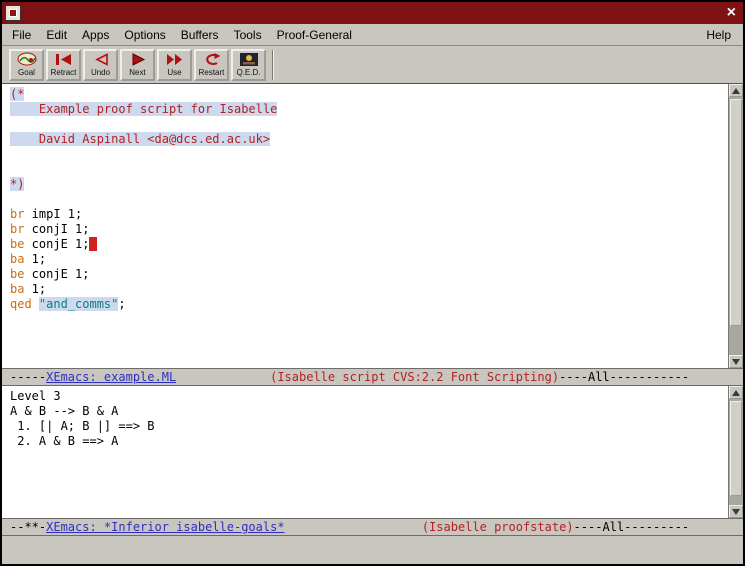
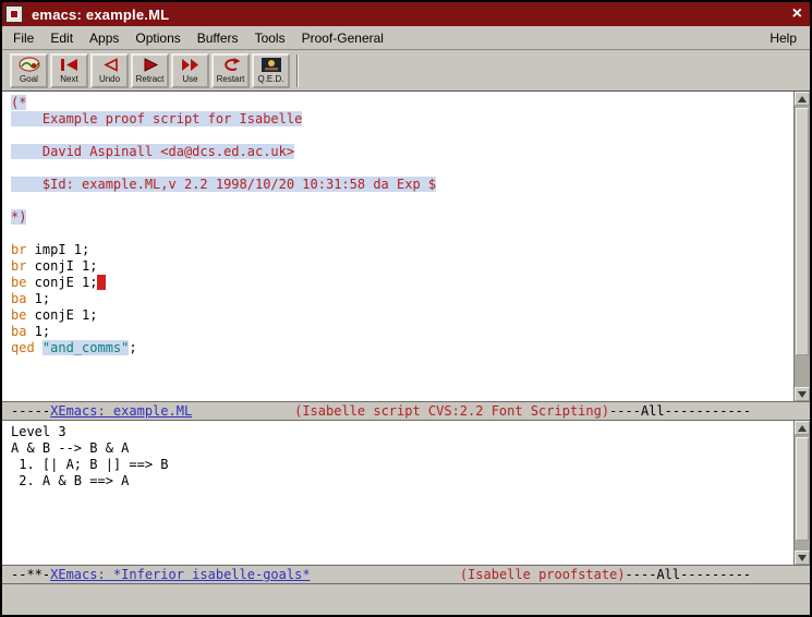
+ emacs: example.ML
  ×
  File
  Edit
  Apps
  Options
  Buffers
  Tools
  Proof-General
  Help
  Goal
- Retract
+ Next
  Undo
- Next
+ Retract
  Use
  Restart
  Q.E.D.
  (*
  Example proof script for Isabelle
  David Aspinall <da@dcs.ed.ac.uk>
+ $Id: example.ML,v 2.2 1998/10/20 10:31:58 da Exp $
  *)
  br impI 1;
  br conjI 1;
  be conjE 1;
  ba 1;
  be conjE 1;
  ba 1;
  qed "and_comms";
  -----XEmacs: example.ML (Isabelle script CVS:2.2 Font Scripting)----All-----------
  Level 3
  A & B --> B & A
  1. [| A; B |] ==> B
  2. A & B ==> A
  --**-XEmacs: *Inferior isabelle-goals* (Isabelle proofstate)----All---------
